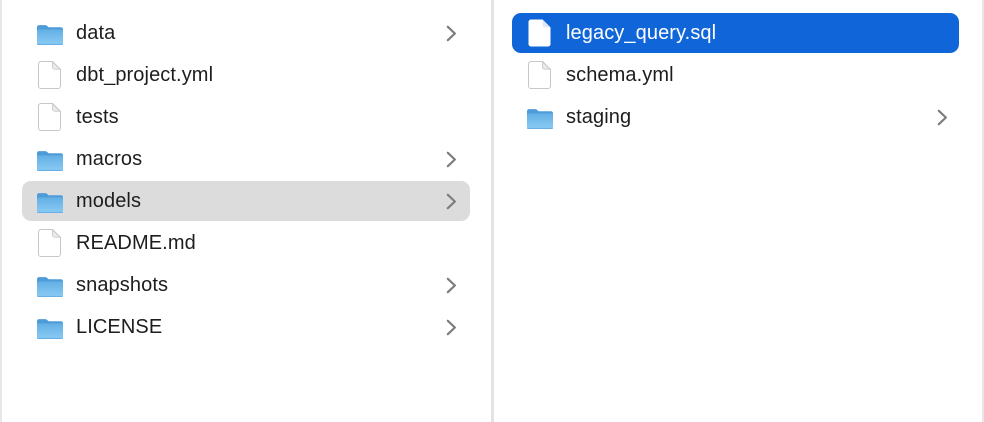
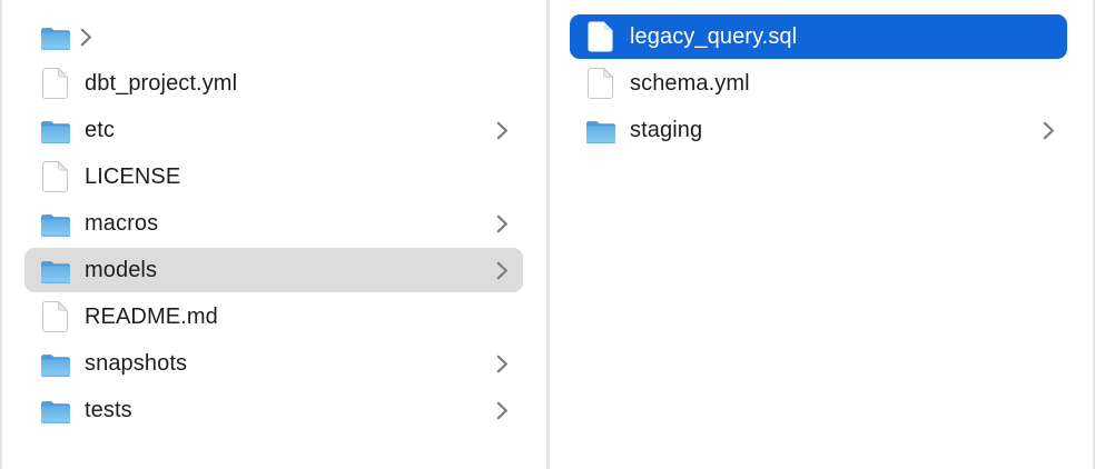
- data
  dbt_project.yml
+ etc
- tests
+ LICENSE
  macros
  models
  README.md
  snapshots
- LICENSE
+ tests
  legacy_query.sql
  schema.yml
  staging
